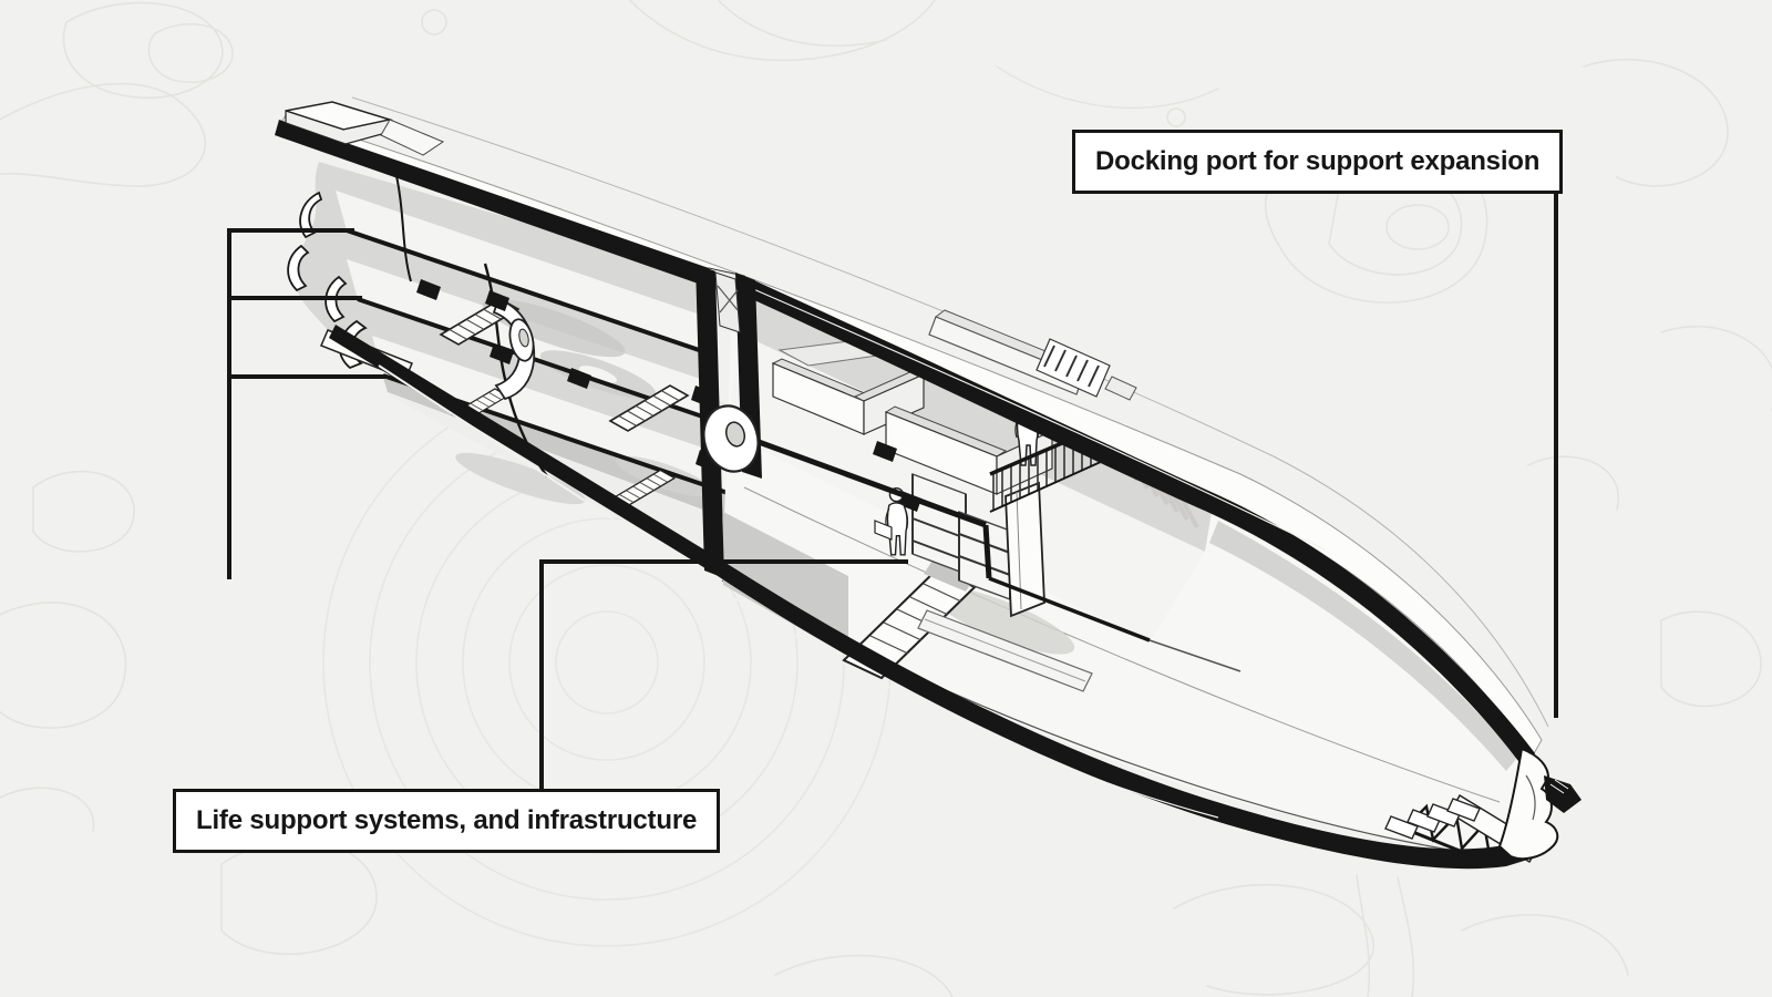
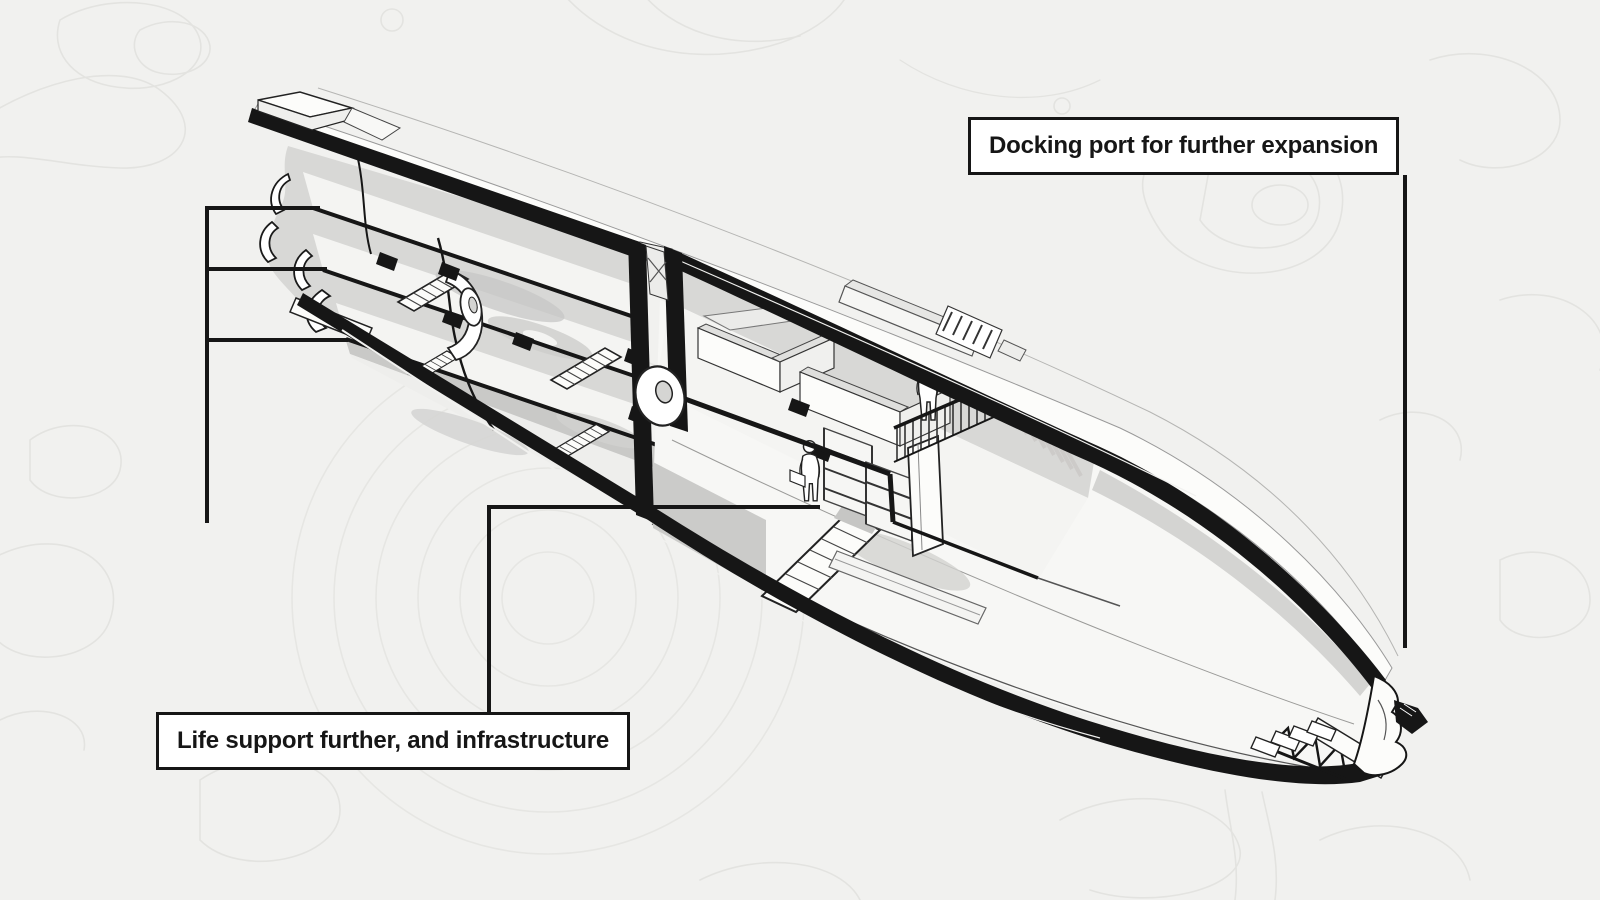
- Docking port for support expansion
+ Docking port for further expansion
- Life support systems, and infrastructure
+ Life support further, and infrastructure
